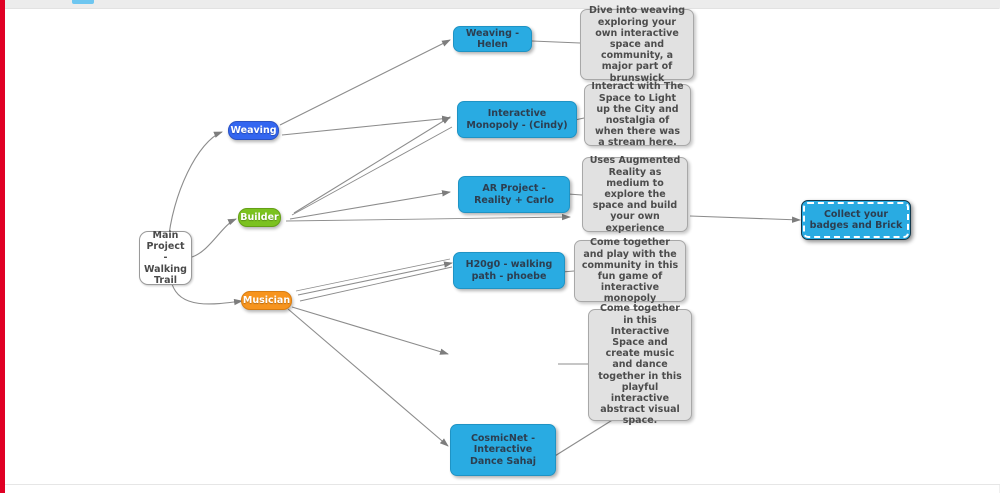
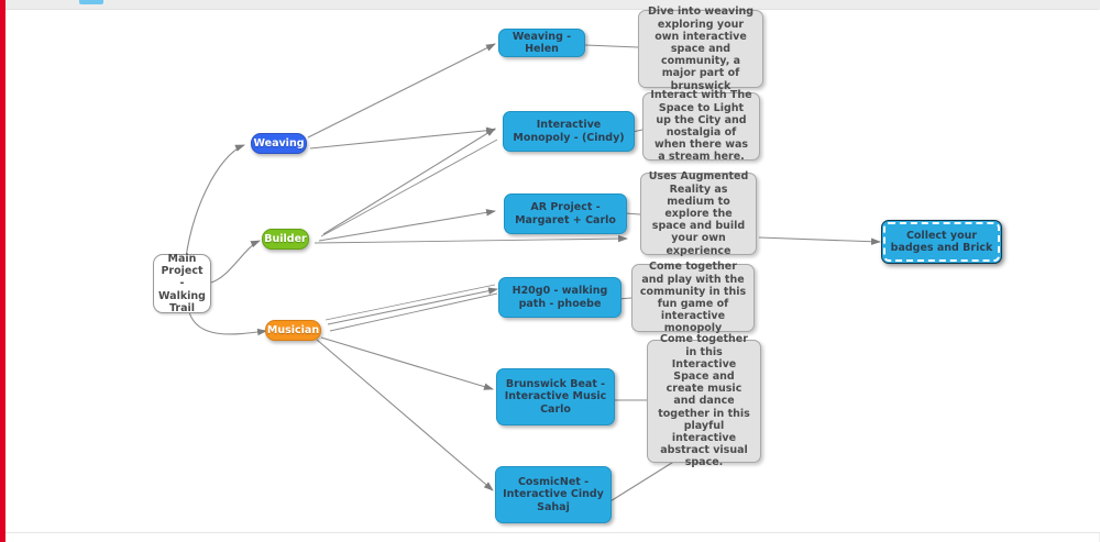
  Main Project - Walking Trail
  Weaving
  Builder
  Musician
  Weaving - Helen
  Interactive Monopoly - (Cindy)
- AR Project - Reality + Carlo
+ AR Project - Margaret + Carlo
  H20g0 - walking path - phoebe
+ Brunswick Beat - Interactive Music Carlo
- CosmicNet - Interactive Dance Sahaj
+ CosmicNet - Interactive Cindy Sahaj
  Collect your badges and Brick
  Dive into weaving exploring your own interactive space and community, a major part of brunswick
  Interact with The Space to Light up the City and nostalgia of when there was a stream here.
  Uses Augmented Reality as medium to explore the space and build your own experience
  Come together and play with the community in this fun game of interactive monopoly
  Come together in this Interactive Space and create music and dance together in this playful interactive abstract visual space.
